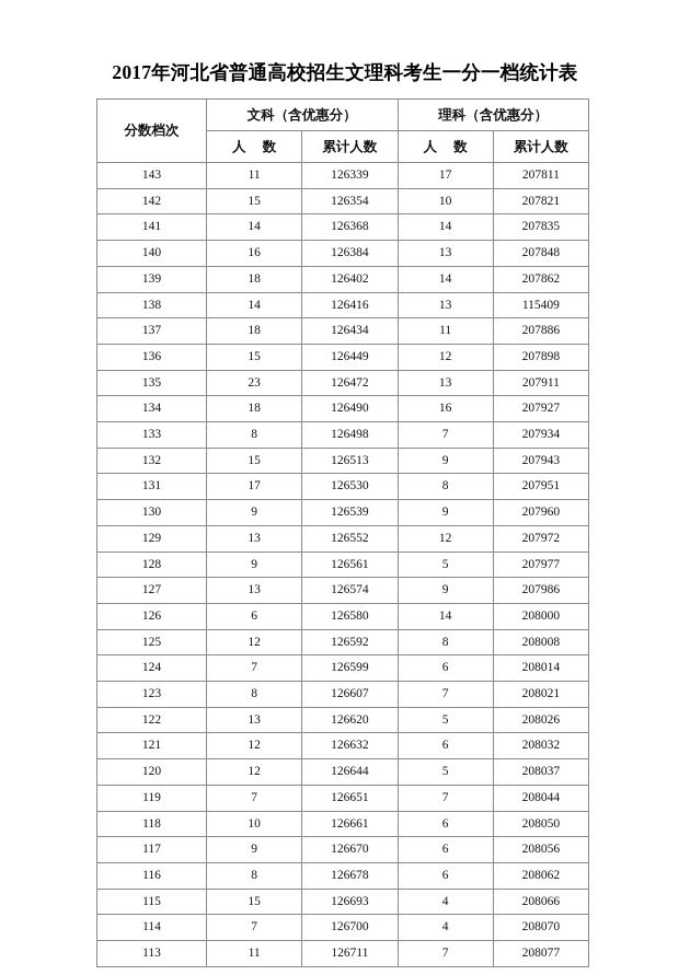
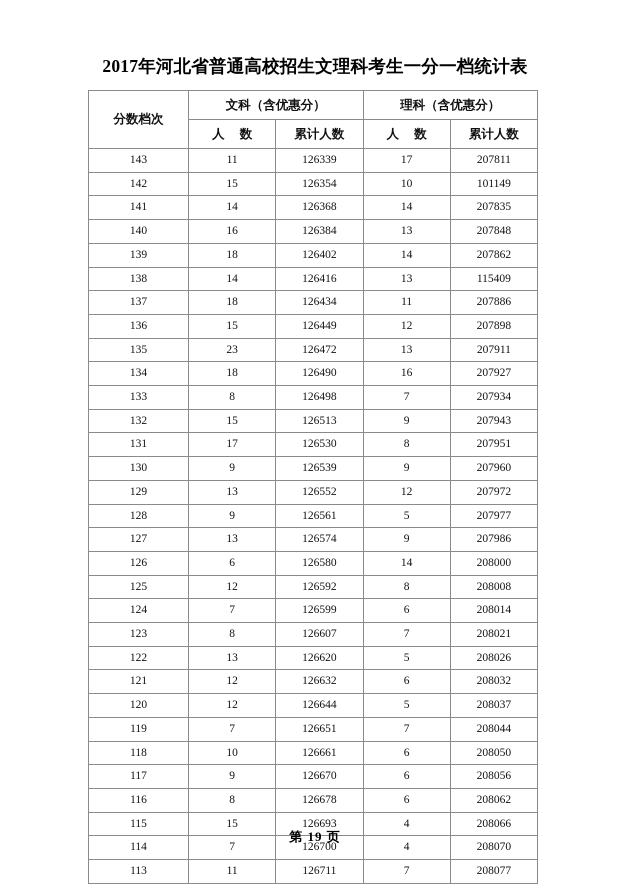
  2017年河北省普通高校招生文理科考生一分一档统计表
  分数档次	文科（含优惠分）	理科（含优惠分）
  人 数	累计人数	人 数	累计人数
  143	11	126339	17	207811
- 142	15	126354	10	207821
+ 142	15	126354	10	101149
  141	14	126368	14	207835
  140	16	126384	13	207848
  139	18	126402	14	207862
  138	14	126416	13	115409
  137	18	126434	11	207886
  136	15	126449	12	207898
  135	23	126472	13	207911
  134	18	126490	16	207927
  133	8	126498	7	207934
  132	15	126513	9	207943
  131	17	126530	8	207951
  130	9	126539	9	207960
  129	13	126552	12	207972
  128	9	126561	5	207977
  127	13	126574	9	207986
  126	6	126580	14	208000
  125	12	126592	8	208008
  124	7	126599	6	208014
  123	8	126607	7	208021
  122	13	126620	5	208026
  121	12	126632	6	208032
  120	12	126644	5	208037
  119	7	126651	7	208044
  118	10	126661	6	208050
  117	9	126670	6	208056
  116	8	126678	6	208062
  115	15	126693	4	208066
  114	7	126700	4	208070
  113	11	126711	7	208077
+ 第 19 页
